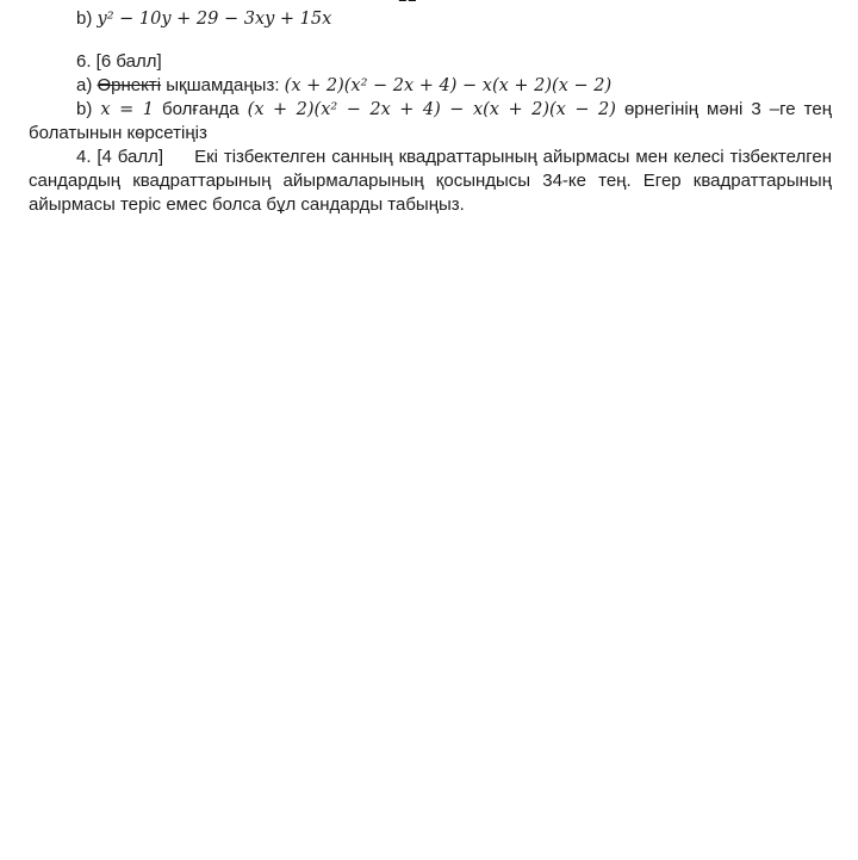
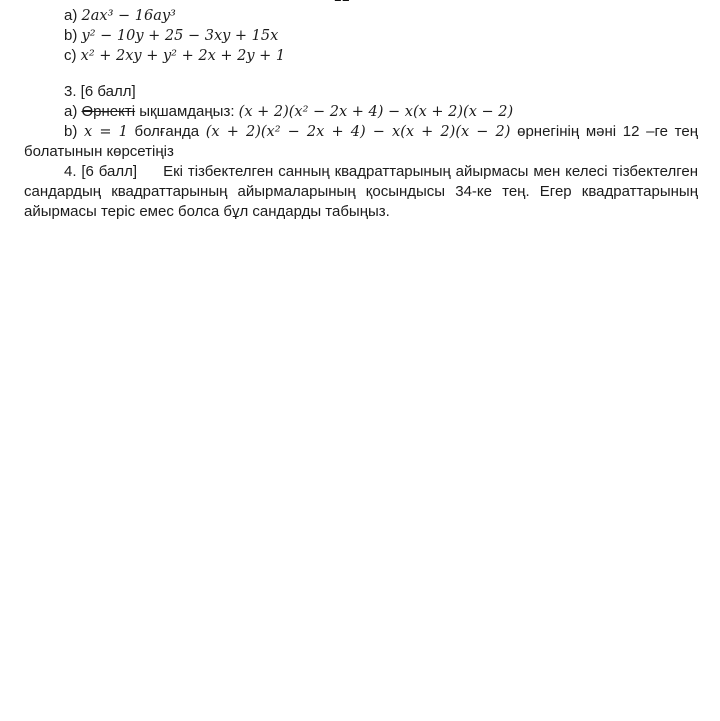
+ a) 2ax³ − 16ay³
- b) y² − 10y + 29 − 3xy + 15x
+ b) y² − 10y + 25 − 3xy + 15x
+ c) x² + 2xy + y² + 2x + 2y + 1
- 6. [6 балл]
+ 3. [6 балл]
  a) Өрнекті ықшамдаңыз: (x + 2)(x² − 2x + 4) − x(x + 2)(x − 2)
- b) x = 1 болғанда (x + 2)(x² − 2x + 4) − x(x + 2)(x − 2) өрнегінің мәні 3 –ге тең болатынын көрсетіңіз
+ b) x = 1 болғанда (x + 2)(x² − 2x + 4) − x(x + 2)(x − 2) өрнегінің мәні 12 –ге тең болатынын көрсетіңіз
- 4. [4 балл] Екі тізбектелген санның квадраттарының айырмасы мен келесі тізбектелген сандардың квадраттарының айырмаларының қосындысы 34-ке тең. Егер квадраттарының айырмасы теріс емес болса бұл сандарды табыңыз.
+ 4. [6 балл] Екі тізбектелген санның квадраттарының айырмасы мен келесі тізбектелген сандардың квадраттарының айырмаларының қосындысы 34-ке тең. Егер квадраттарының айырмасы теріс емес болса бұл сандарды табыңыз.
